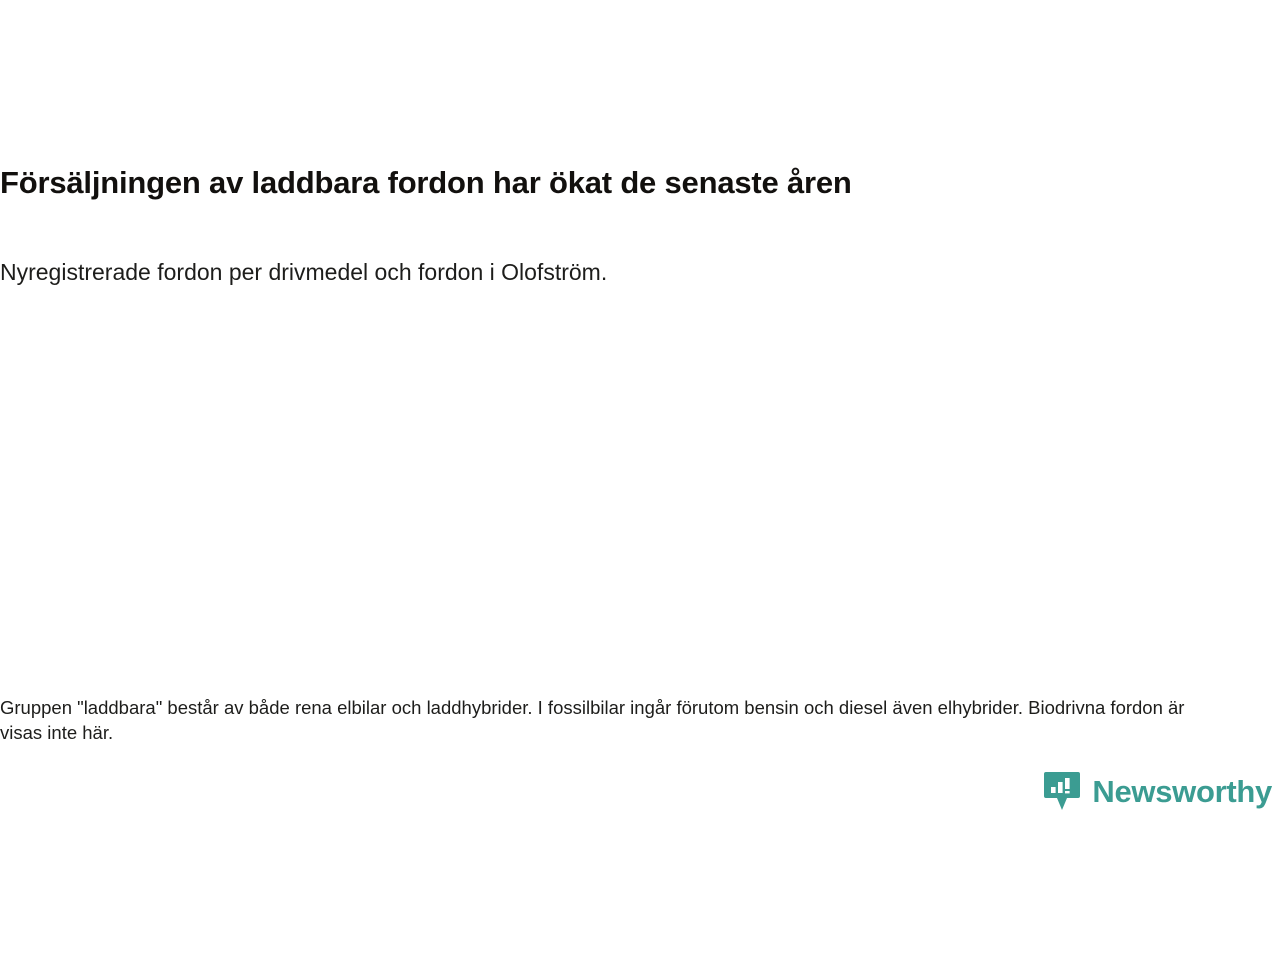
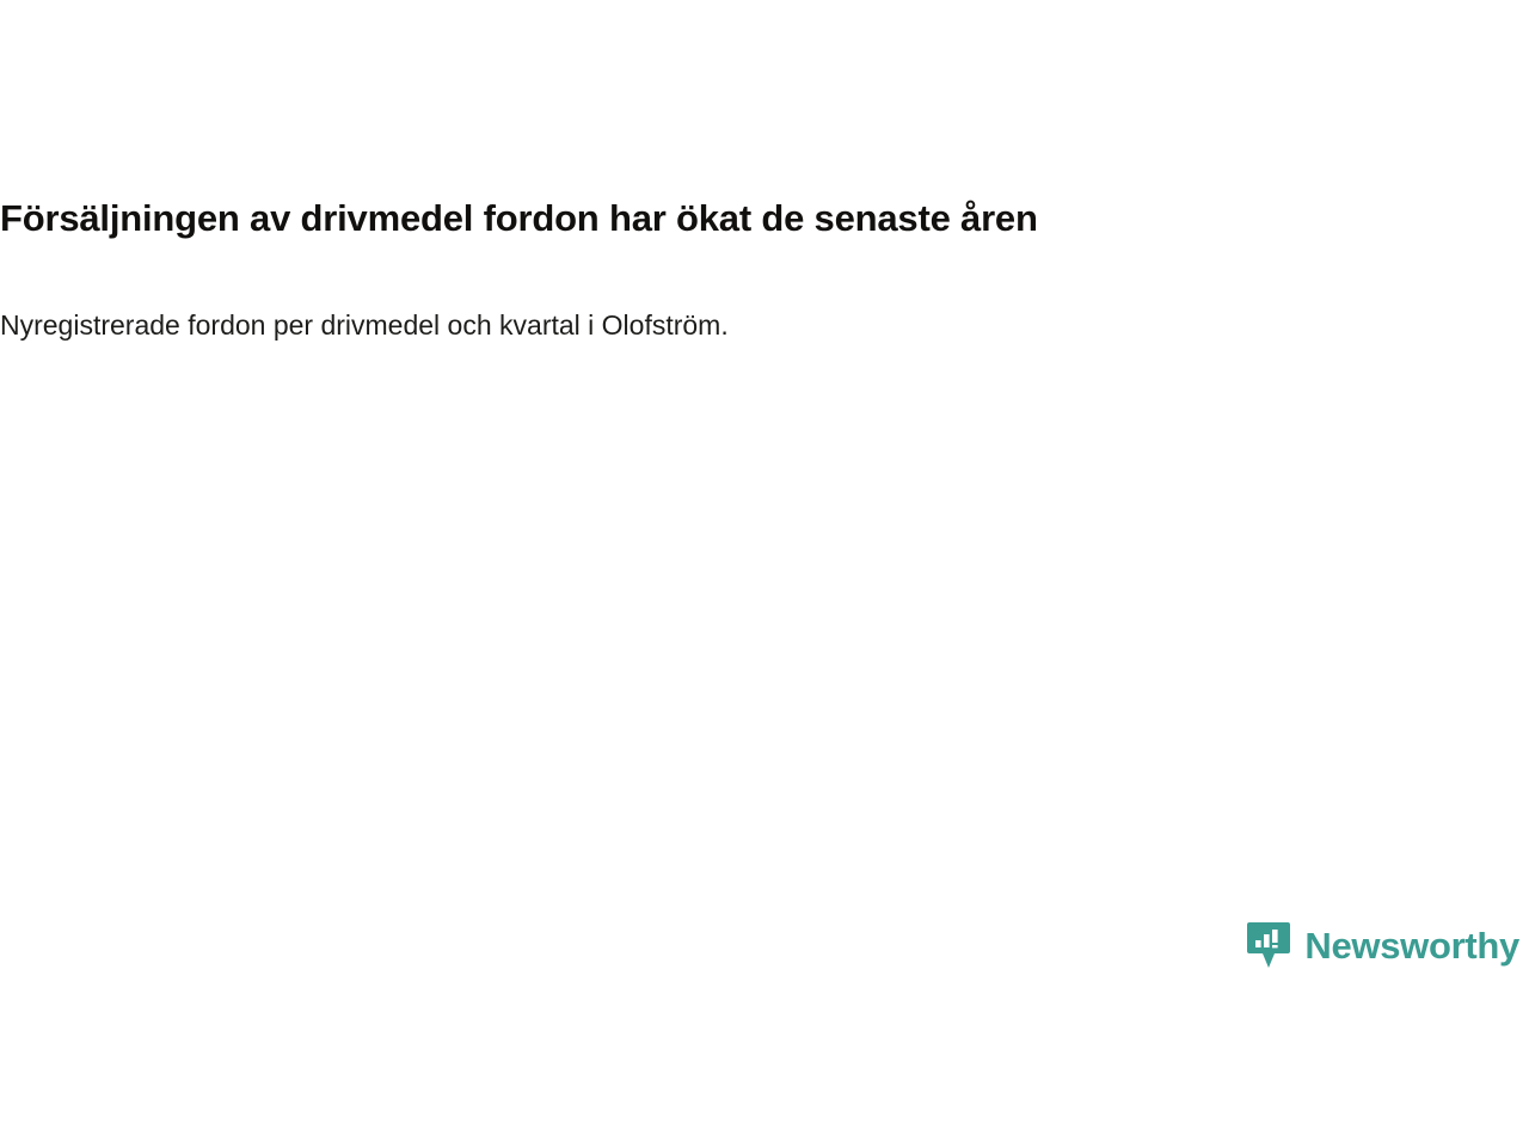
- Försäljningen av laddbara fordon har ökat de senaste åren
+ Försäljningen av drivmedel fordon har ökat de senaste åren
- Nyregistrerade fordon per drivmedel och fordon i Olofström.
+ Nyregistrerade fordon per drivmedel och kvartal i Olofström.
- Gruppen "laddbara" består av både rena elbilar och laddhybrider. I fossilbilar ingår förutom bensin och diesel även elhybrider. Biodrivna fordon är visas inte här.
  Newsworthy
